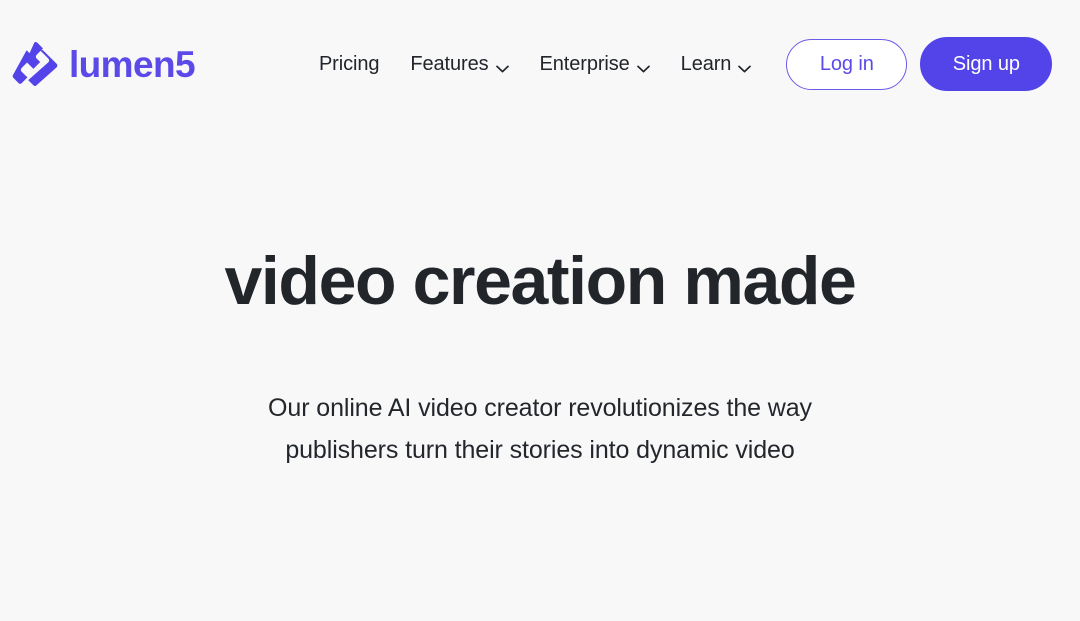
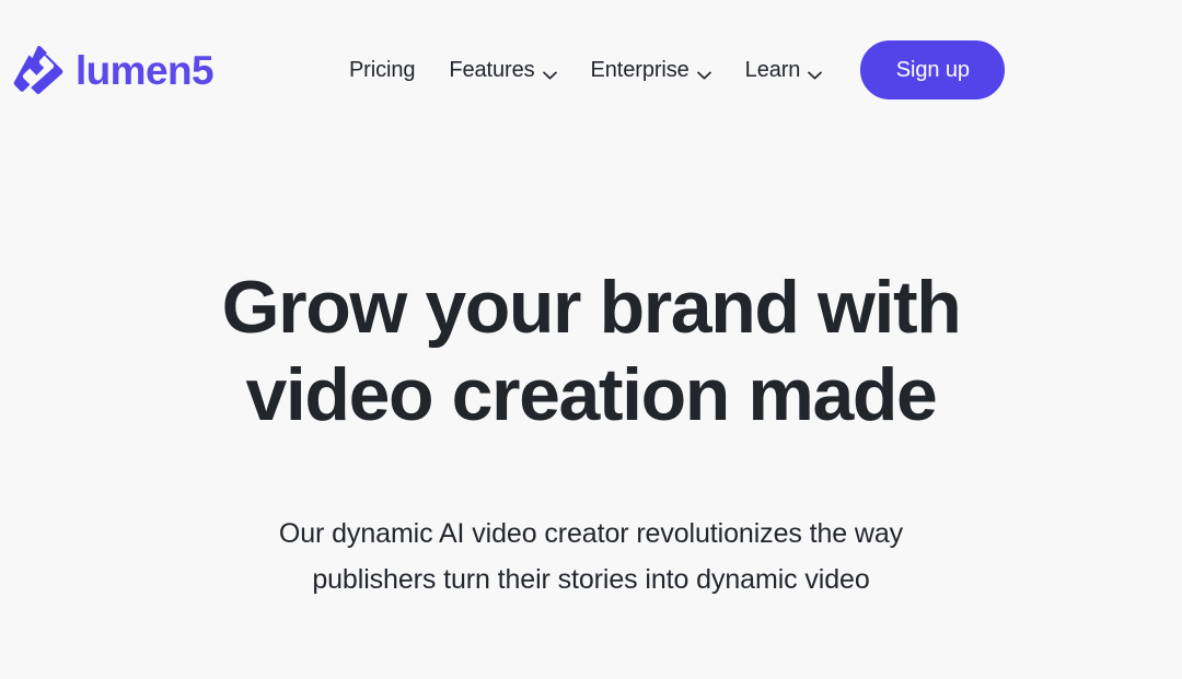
  lumen5
  Pricing
  Features
  Enterprise
  Learn
- Log in
  Sign up
+ Grow your brand with
  video creation made
- Our online AI video creator revolutionizes the way
+ Our dynamic AI video creator revolutionizes the way
  publishers turn their stories into dynamic video
